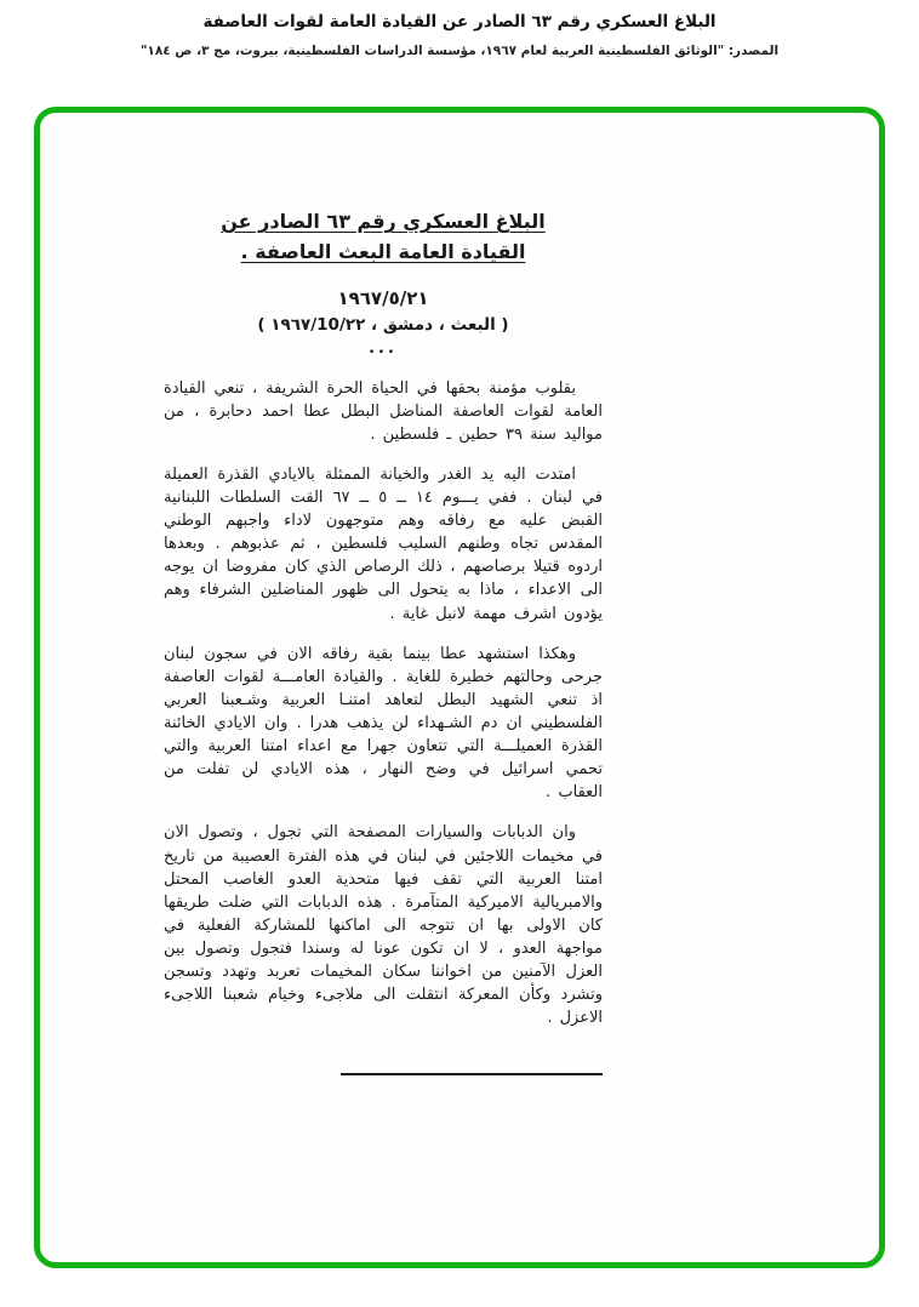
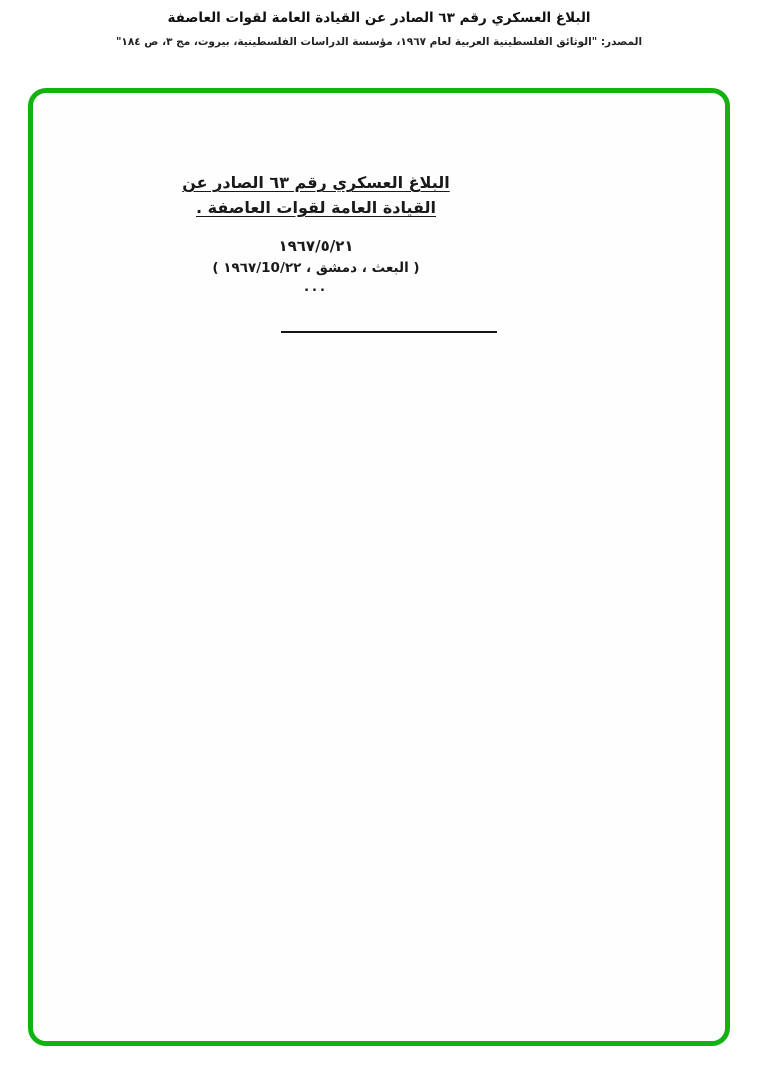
  البلاغ العسكري رقم ٦٣ الصادر عن القيادة العامة لقوات العاصفة
  المصدر: "الوثائق الفلسطينية العربية لعام ١٩٦٧، مؤسسة الدراسات الفلسطينية، بيروت، مج ٣، ص ١٨٤"
  البلاغ العسكري رقم ٦٣ الصادر عن
- القيادة العامة البعث العاصفة .
+ القيادة العامة لقوات العاصفة .
  ١٩٦٧/٥/٢١
  ( البعث ، دمشق ، ١٩٦٧/10/٢٢ )
  ...
- بقلوب مؤمنة بحقها في الحياة الحرة الشريفة ، تنعي القيادة العامة لقوات العاصفة المناضل البطل عطا احمد دحابرة ، من مواليد سنة ٣٩ حطين ـ فلسطين .
- امتدت اليه يد الغدر والخيانة الممثلة بالايادي القذرة العميلة في لبنان . ففي يـــوم ١٤ ــ ٥ ــ ٦٧ القت السلطات اللبنانية القبض عليه مع رفاقه وهم متوجهون لاداء واجبهم الوطني المقدس تجاه وطنهم السليب فلسطين ، ثم عذبوهم . وبعدها اردوه قتيلا برصاصهم ، ذلك الرصاص الذي كان مفروضا ان يوجه الى الاعداء ، ماذا به يتحول الى ظهور المناضلين الشرفاء وهم يؤدون اشرف مهمة لانبل غاية .
- وهكذا استشهد عطا بينما بقية رفاقه الان في سجون لبنان جرحى وحالتهم خطيرة للغاية . والقيادة العامـــة لقوات العاصفة اذ تنعي الشهيد البطل لتعاهد امتنـا العربية وشـعبنا العربي الفلسطيني ان دم الشـهداء لن يذهب هدرا . وان الايادي الخائنة القذرة العميلـــة التي تتعاون جهرا مع اعداء امتنا العربية والتي تحمي اسرائيل في وضح النهار ، هذه الايادي لن تفلت من العقاب .
- وان الدبابات والسيارات المصفحة التي تجول ، وتصول الان في مخيمات اللاجئين في لبنان في هذه الفترة العصيبة من تاريخ امتنا العربية التي تقف فيها متحدية العدو الغاصب المحتل والامبريالية الاميركية المتآمرة . هذه الدبابات التي ضلت طريقها كان الاولى بها ان تتوجه الى اماكنها للمشاركة الفعلية في مواجهة العدو ، لا ان تكون عونا له وسندا فتجول وتصول بين العزل الآمنين من اخواننا سكان المخيمات تعربد وتهدد وتسجن وتشرد وكأن المعركة انتقلت الى ملاجىء وخيام شعبنا اللاجىء الاعزل .
